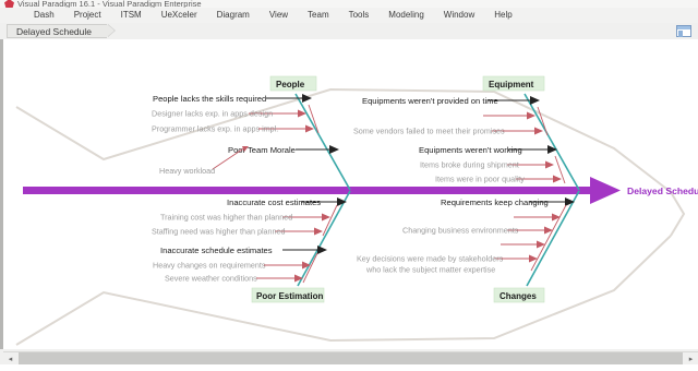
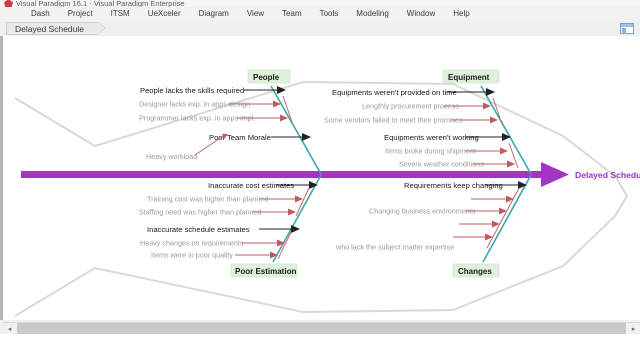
  Visual Paradigm 16.1 - Visual Paradigm Enterprise
  Dash
  Project
  ITSM
  UeXceler
  Diagram
  View
  Team
  Tools
  Modeling
  Window
  Help
  Delayed Schedule
  Delayed Schedu
  People
  People lacks the skills required
  Designer lacks exp. in apps design
  Programmer lacks exp. in apps impl.
  Poo Team Morale
  Heavy workload
  Equipment
  Equipments weren't provided on time
+ Lengthly procurement process
  Some vendors failed to meet their promises
  Equipments weren't working
  Items broke during shipment
- Items were in poor quality
+ Severe weather conditions
  Poor Estimation
  Inaccurate cost estimates
  Training cost was higher than planned
  Staffing need was higher than planned
  Inaccurate schedule estimates
  Heavy changes on requirements
- Severe weather conditions
+ Items were in poor quality
  Changes
  Requirements keep changing
  Changing business environments
- Key decisions were made by stakeholders
  who lack the subject matter expertise
